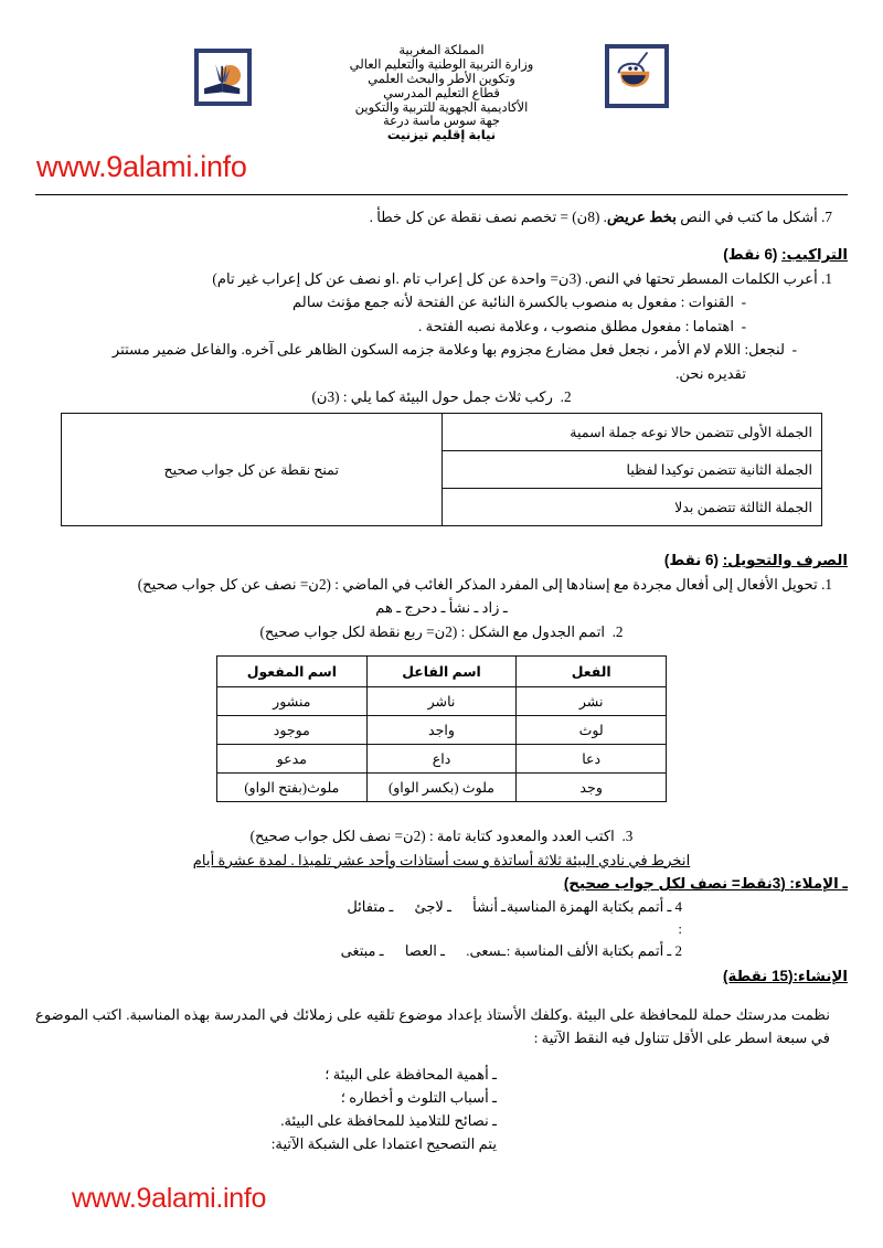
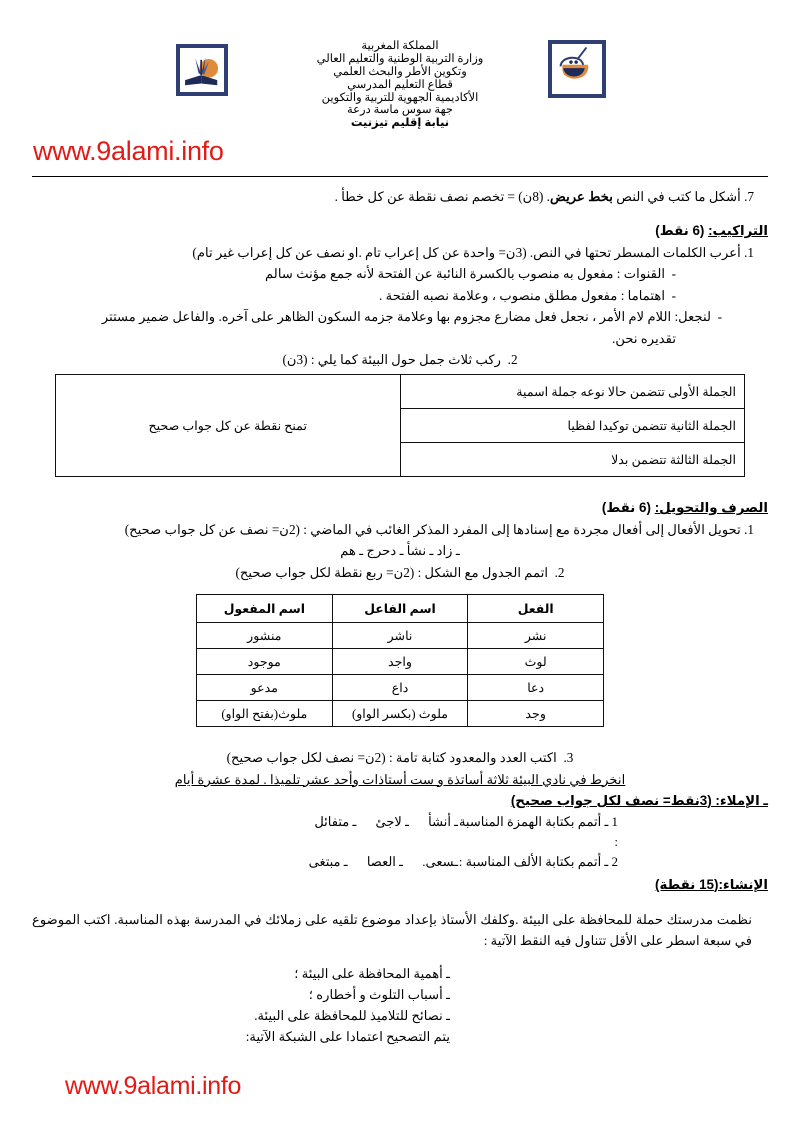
  المملكة المغربية
  وزارة التربية الوطنية والتعليم العالي
  وتكوين الأطر والبحث العلمي
  قطاع التعليم المدرسي
  الأكاديمية الجهوية للتربية والتكوين
  جهة سوس ماسة درعة
  نيابة إقليم تيزنيت
  www.9alami.info
  7. أشكل ما كتب في النص بخط عريض. (8ن) = تخصم نصف نقطة عن كل خطأ .
  التراكيب: (6 نقط)
  1. أعرب الكلمات المسطر تحتها في النص. (3ن= واحدة عن كل إعراب تام .او نصف عن كل إعراب غير تام)
  - القنوات : مفعول به منصوب بالكسرة النائبة عن الفتحة لأنه جمع مؤنث سالم
  - اهتماما : مفعول مطلق منصوب ، وعلامة نصبه الفتحة .
  - لنجعل: اللام لام الأمر ، نجعل فعل مضارع مجزوم بها وعلامة جزمه السكون الظاهر على آخره. والفاعل ضمير مستتر
  تقديره نحن.
  2. ركب ثلاث جمل حول البيئة كما يلي : (3ن)
  الجملة الأولى تتضمن حالا نوعه جملة اسمية	تمنح نقطة عن كل جواب صحيح
  الجملة الثانية تتضمن توكيدا لفظيا
  الجملة الثالثة تتضمن بدلا
  الصرف والتحويل: (6 نقط)
  1. تحويل الأفعال إلى أفعال مجردة مع إسنادها إلى المفرد المذكر الغائب في الماضي : (2ن= نصف عن كل جواب صحيح)
  ـ زاد ـ نشأ ـ دحرج ـ هم
  2. اتمم الجدول مع الشكل : (2ن= ربع نقطة لكل جواب صحيح)
  الفعل	اسم الفاعل	اسم المفعول
  نشر	ناشر	منشور
  لوث	واجد	موجود
  دعا	داع	مدعو
  وجد	ملوث (بكسر الواو)	ملوث(بفتح الواو)
  3. اكتب العدد والمعدود كتابة تامة : (2ن= نصف لكل جواب صحيح)
  انخرط في نادي البيئة ثلاثة أساتذة و ست أستاذات وأحد عشر تلميذا . لمدة عشرة أيام
  ـ الإملاء: (3نقط= نصف لكل جواب صحيح)
- 4 ـ أتمم بكتابة الهمزة المناسبة :
+ 1 ـ أتمم بكتابة الهمزة المناسبة :
  ـ أنشأ ـ لاجئ ـ متفائل
  2 ـ أتمم بكتابة الألف المناسبة :
  ـسعى. ـ العصا ـ مبتغى
  الإنشاء:(15 نقطة)
  نظمت مدرستك حملة للمحافظة على البيئة .وكلفك الأستاذ بإعداد موضوع تلقيه على زملائك في المدرسة بهذه المناسبة. اكتب الموضوع في سبعة اسطر على الأقل تتناول فيه النقط الآتية :
  ـ أهمية المحافظة على البيئة ؛
  ـ أسباب التلوث و أخطاره ؛
  ـ نصائح للتلاميذ للمحافظة على البيئة.
  يتم التصحيح اعتمادا على الشبكة الآتية:
  www.9alami.info
